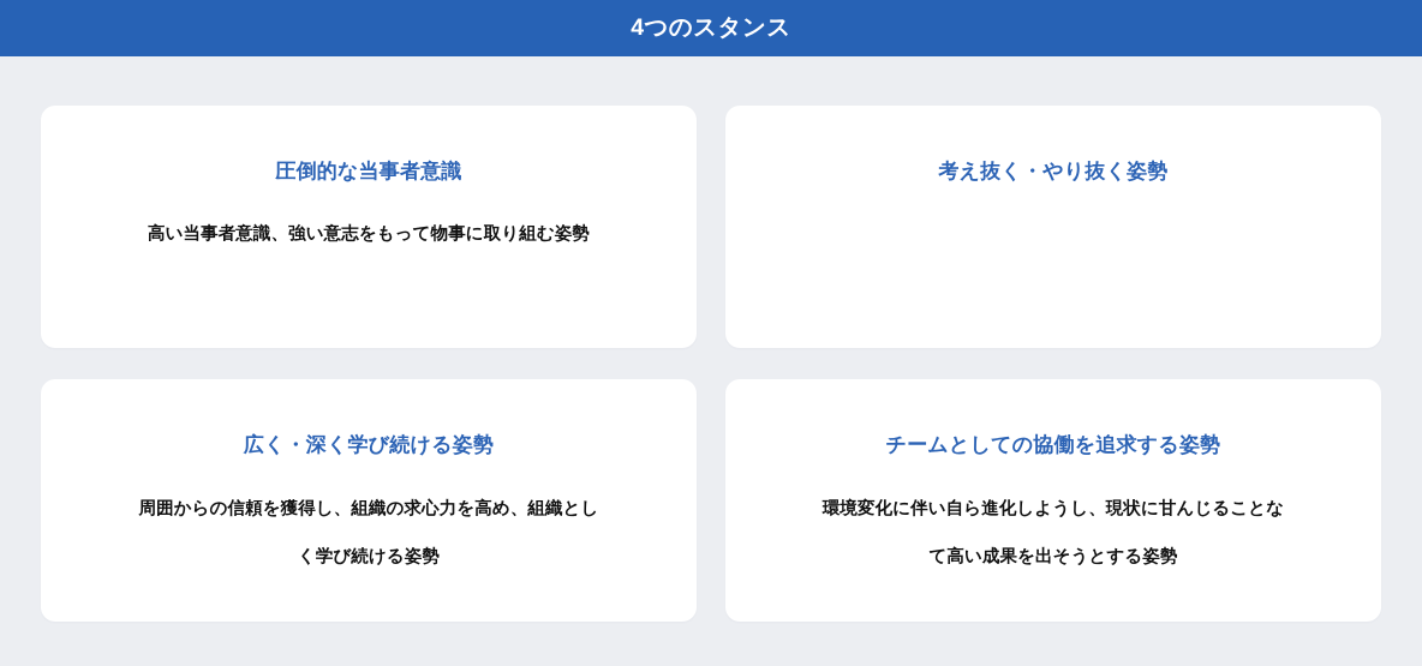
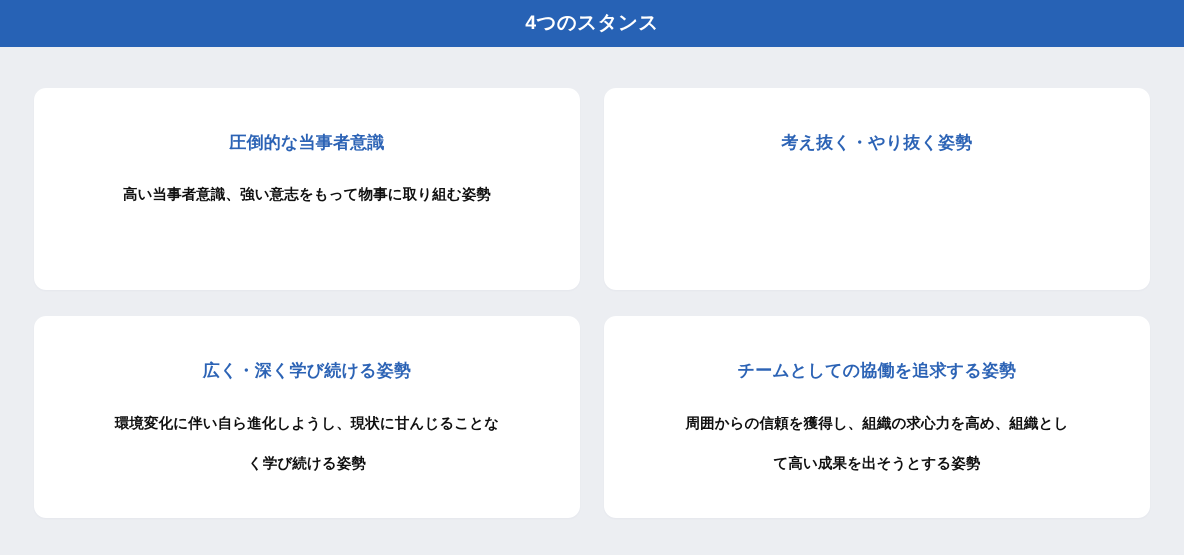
  4つのスタンス
  圧倒的な当事者意識
  高い当事者意識、強い意志をもって物事に取り組む姿勢
  考え抜く・やり抜く姿勢
  広く・深く学び続ける姿勢
- 周囲からの信頼を獲得し、組織の求心力を高め、組織とし
+ 環境変化に伴い自ら進化しようし、現状に甘んじることな
  く学び続ける姿勢
  チームとしての協働を追求する姿勢
- 環境変化に伴い自ら進化しようし、現状に甘んじることな
+ 周囲からの信頼を獲得し、組織の求心力を高め、組織とし
  て高い成果を出そうとする姿勢
